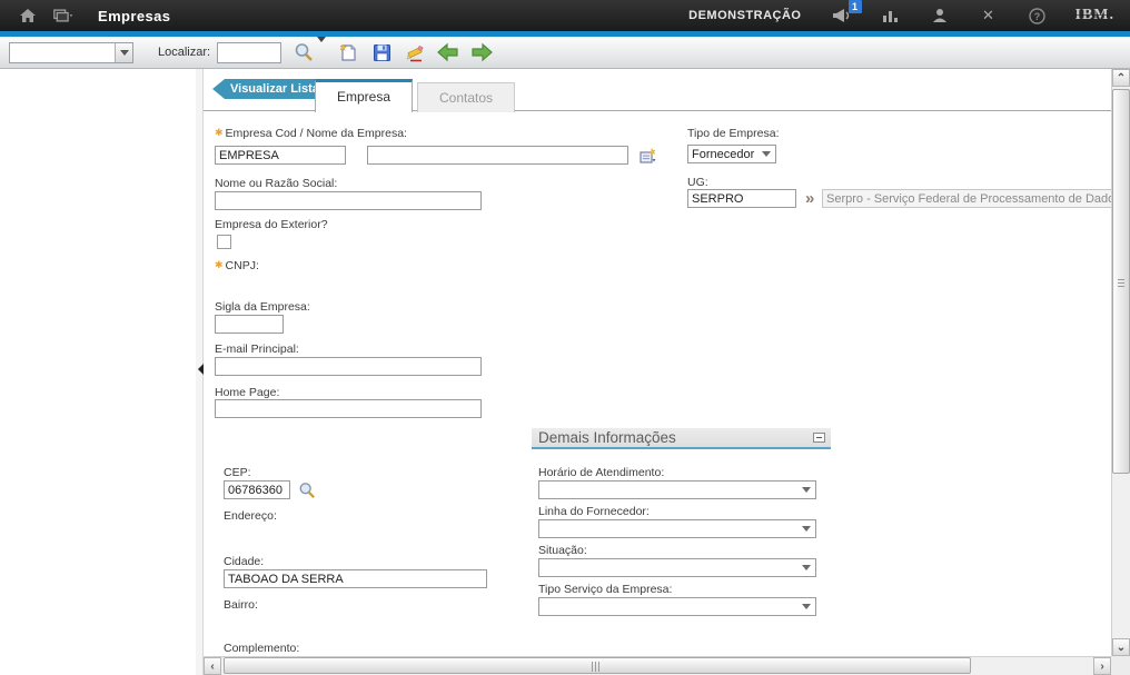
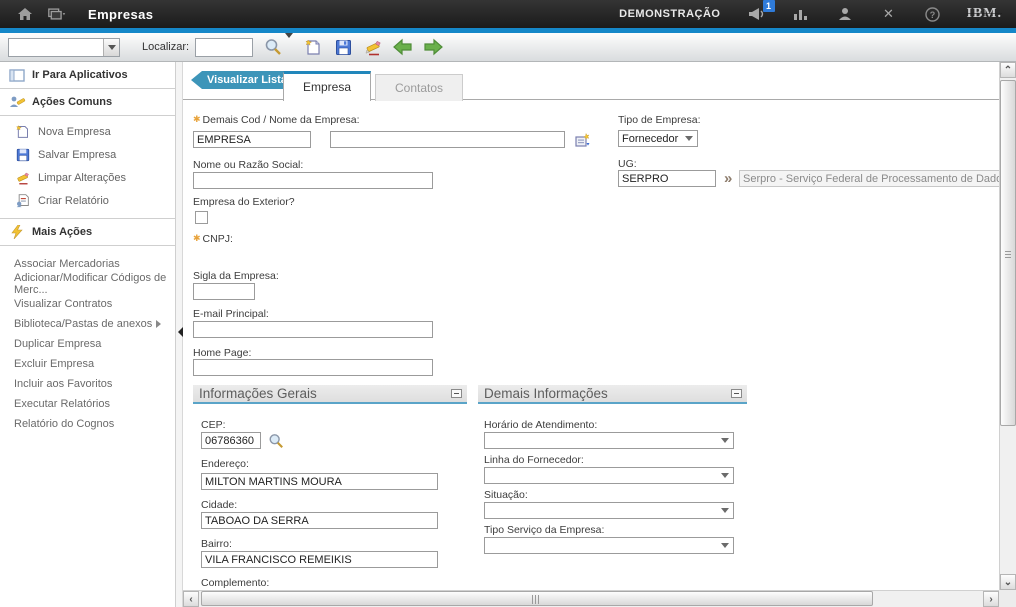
  Empresas
  DEMONSTRAÇÃO
  1
  ✕
  ?
  IBM.
  Localizar:
+ Ir Para Aplicativos
+ Ações Comuns
+ Nova Empresa
+ Salvar Empresa
+ Limpar Alterações
+ Criar Relatório
+ Mais Ações
+ Associar Mercadorias
+ Adicionar/Modificar Códigos de Merc...
+ Visualizar Contratos
+ Biblioteca/Pastas de anexos
+ Duplicar Empresa
+ Excluir Empresa
+ Incluir aos Favoritos
+ Executar Relatórios
+ Relatório do Cognos
  Visualizar List
  Empresa
  Contatos
- ✱ Empresa Cod / Nome da Empresa:
+ ✱ Demais Cod / Nome da Empresa:
  EMPRESA
  Nome ou Razão Social:
  Empresa do Exterior?
  ✱ CNPJ:
  Sigla da Empresa:
  E-mail Principal:
  Home Page:
  Tipo de Empresa:
  Fornecedor
  UG:
  SERPRO
  »
  Serpro - Serviço Federal de Processamento de Dad
+ Informações Gerais
  Demais Informações
  CEP:
  06786360
  Endereço:
+ MILTON MARTINS MOURA
  Cidade:
  TABOAO DA SERRA
  Bairro:
+ VILA FRANCISCO REMEIKIS
  Complemento:
  Horário de Atendimento:
  Linha do Fornecedor:
  Situação:
  Tipo Serviço da Empresa:
  ⌃
  ⌄
  ‹
  ›
